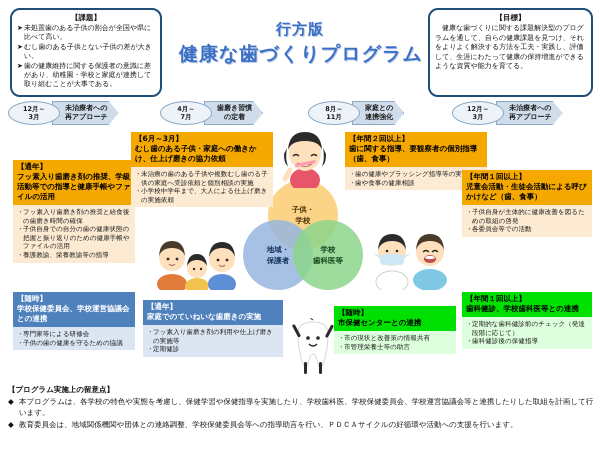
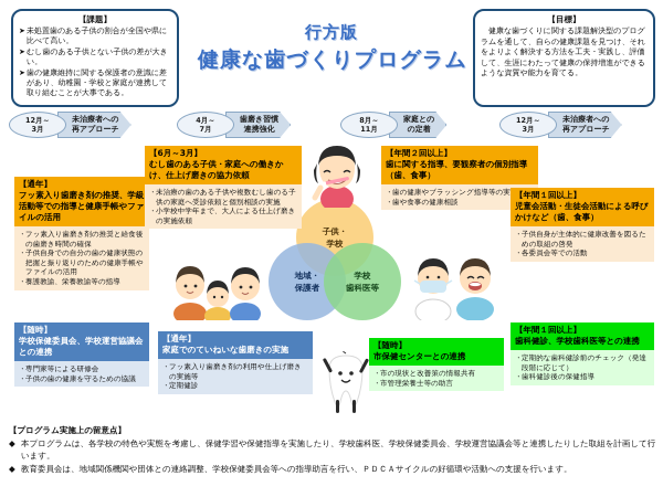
  【課題】
  ➤
  未処置歯のある子供の割合が全国や県に比べて高い。
  ➤
  むし歯のある子供とない子供の差が大きい。
  【目標】
  健康な歯づくりに関する課題解決型のプログラムを通して、自らの健康課題を見つけ、それをよりよく解決する方法を工夫・実践し、評価して、生涯にわたって健康の保持増進ができるような資質や能力を育てる。
  行方版
  健康な歯づくりプログラム
  12月～
  3月
  未治療者への
  再アプローチ
  4月～
  7月
  歯磨き習慣
- の定着
+ 連携強化
  8月～
  11月
  家庭との
- 連携強化
+ の定着
  12月～
  3月
  未治療者への
  再アプローチ
  子供・
  学校
  地域・
  保護者
  学校
  歯科医等
  【通年】
  フッ素入り歯磨き剤の推奨、学級活動等での指導と健康手帳やファイルの活用
  ・
  フッ素入り歯磨き剤の推奨と給食後の歯磨き時間の確保
  ・
  子供自身での自分の歯の健康状態の把握と振り返りのための健康手帳やファイルの活用
  ・
  養護教諭、栄養教諭等の指導
  【随時】
  学校保健委員会、学校運営協議会との連携
  ・
  専門家等による研修会
  ・
  子供の歯の健康を守るための協議
  【6月～3月】
  むし歯のある子供・家庭への働きかけ、仕上げ磨きの協力依頼
  ・
  未治療の歯のある子供や複数むし歯のる子供の家庭へ受診依頼と個別相談の実施
  ・
  小学校中学年まで、大人による仕上げ磨きの実施依頼
  【通年】
  家庭でのていねいな歯磨きの実施
  ・
  フッ素入り歯磨き剤の利用や仕上げ磨きの実施等
  ・
  定期健診
  【年間２回以上】
  歯に関する指導、要観察者の個別指導（歯、食事）
  ・
  歯の健康やブラッシング指導等の実
  ・
  歯や食事の健康相談
  【随時】
  市保健センターとの連携
  ・
  市の現状と改善策の情報共有
  ・
  市管理栄養士等の助言
  【年間１回以上】
  児童会活動・生徒会活動による呼びかけなど（歯、食事）
  ・
  子供自身が主体的に健康改善を図るための取組の啓発
  ・
  各委員会等での活動
  【年間１回以上】
  歯科健診、学校歯科医等との連携
  ・
  定期的な歯科健診前のチェック（発達段階に応じて）
  ・
  歯科健診後の保健指導
  【プログラム実施上の留意点】
  ◆
  本プログラムは、各学校の特色や実態を考慮し、保健学習や保健指導を実施したり、学校歯科医、学校保健委員会、学校運営協議会等と連携したりした取組を計画して行います。
  ◆
  教育委員会は、地域関係機関や団体との連絡調整、学校保健委員会等への指導助言を行い、ＰＤＣＡサイクルの好循環や活動への支援を行います。
